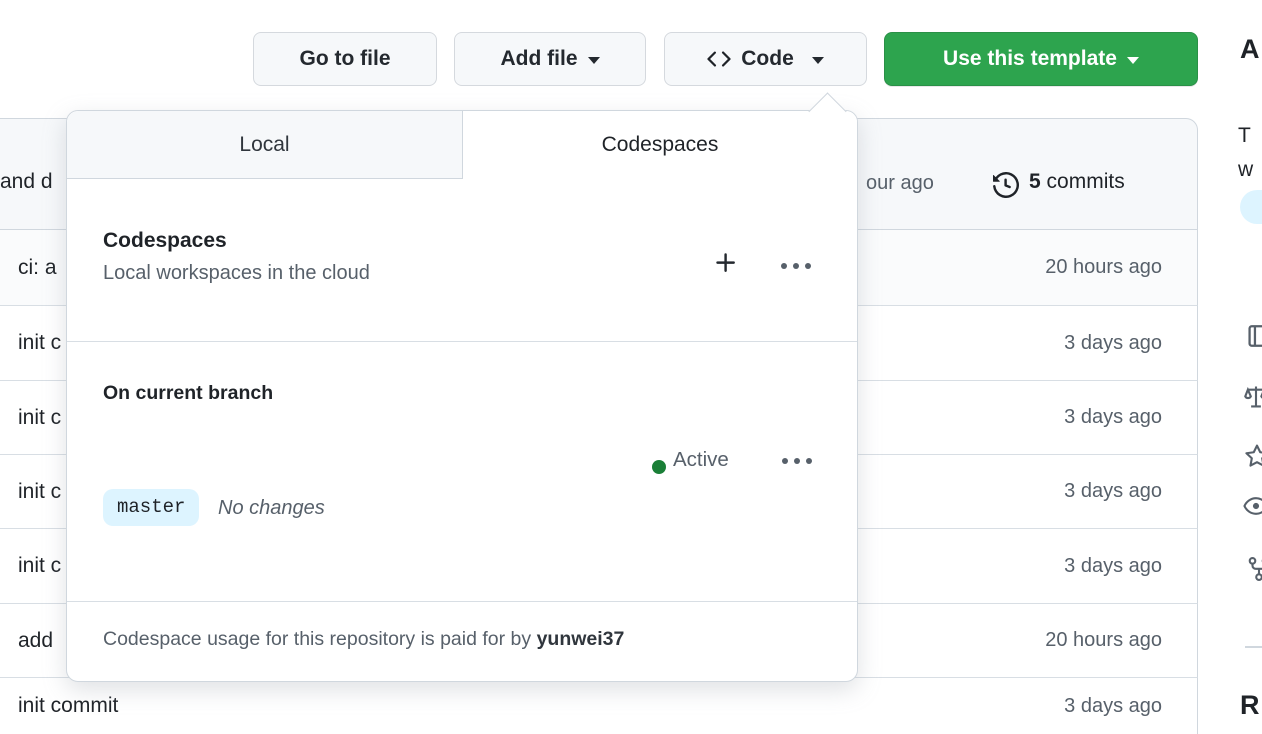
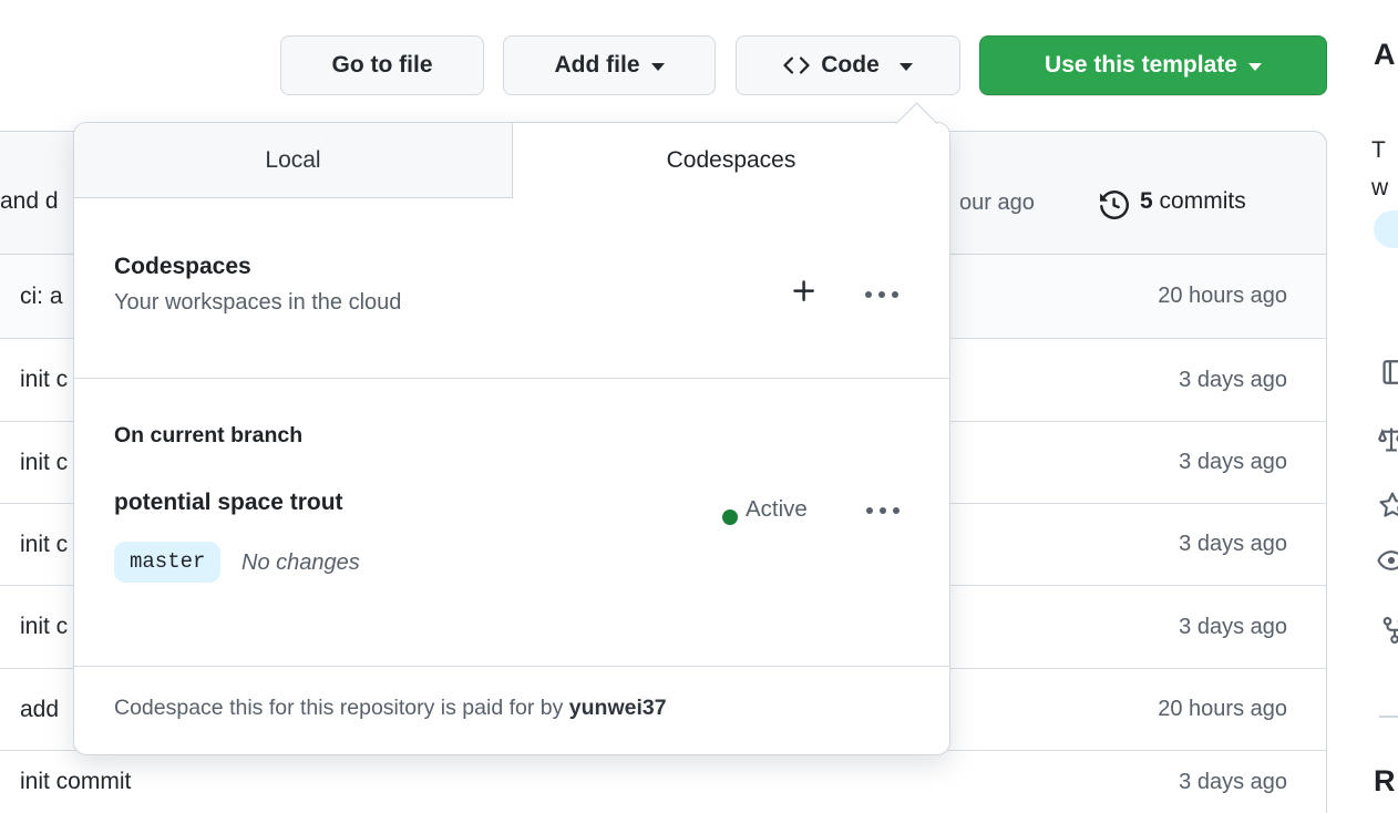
  and d
  our ago
  5 commits
  ci: a
  20 hours ago
  init c
  3 days ago
  init c
  3 days ago
  init c
  3 days ago
  init c
  3 days ago
  add
  20 hours ago
  init commit
  3 days ago
  Go to file
  Add file
  Code
  Use this template
  A
  T
  w
  R
  Local
  Codespaces
  Codespaces
- Local workspaces in the cloud
+ Your workspaces in the cloud
  On current branch
+ potential space trout
  Active
  master
  No changes
- Codespace usage for this repository is paid for by yunwei37
+ Codespace this for this repository is paid for by yunwei37
